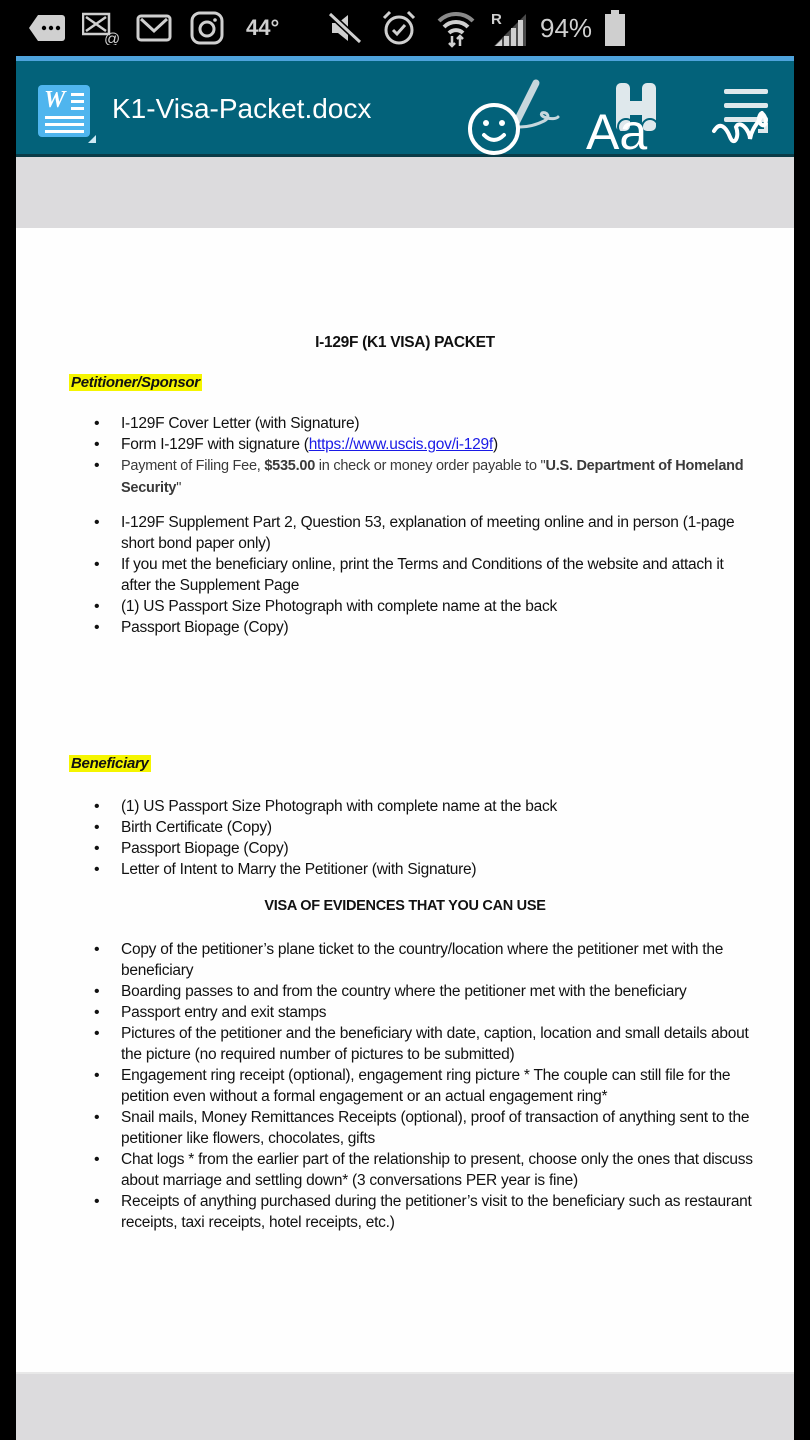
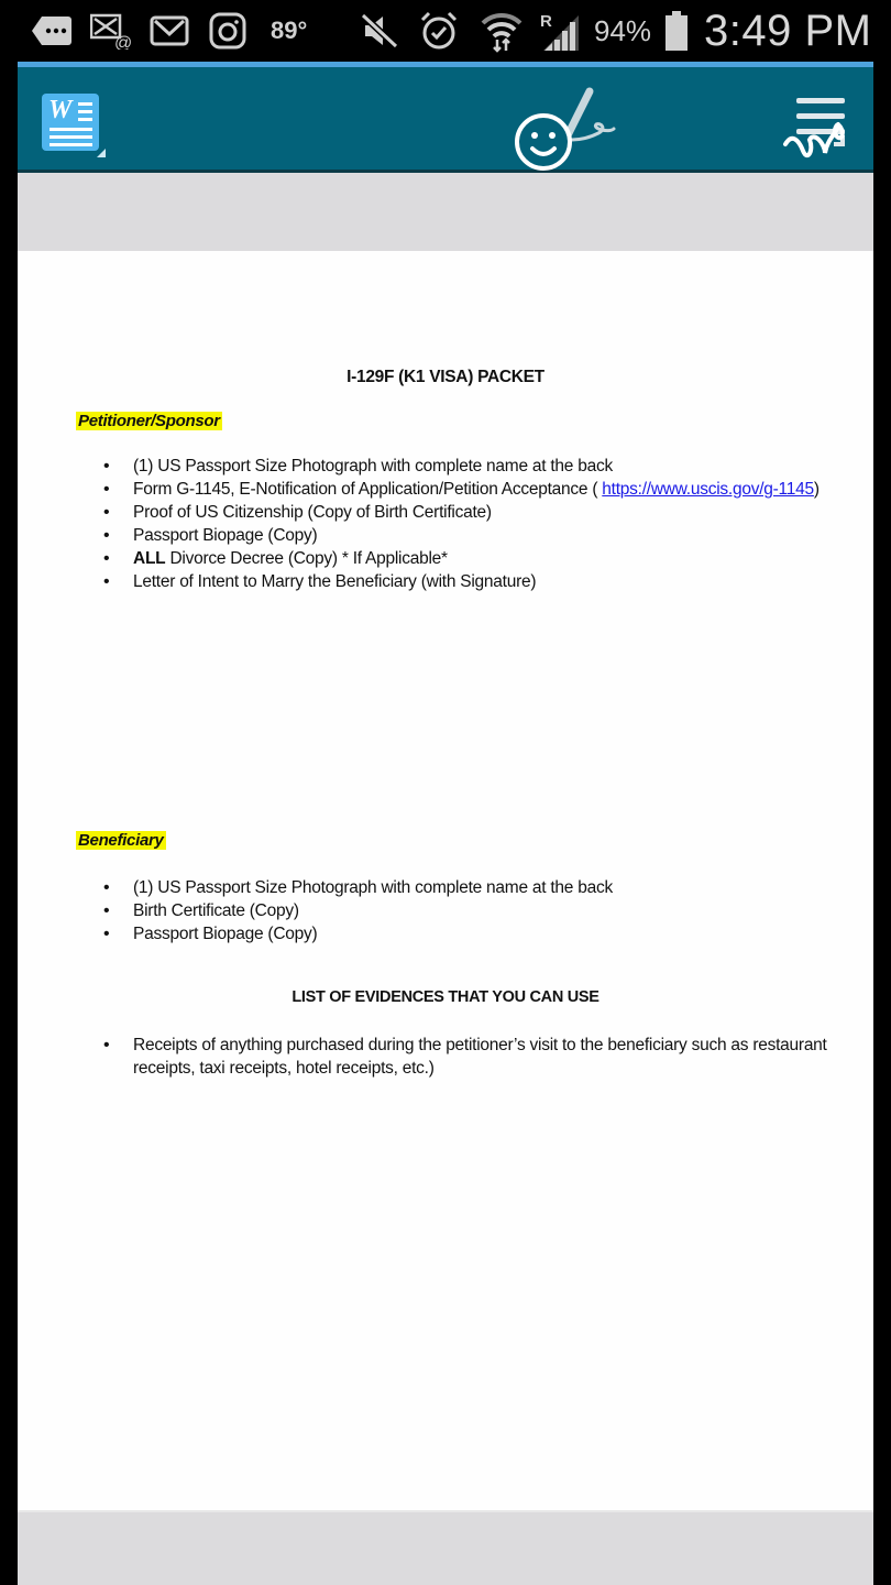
  @
- 44°
+ 89°
  R
  94%
+ 3:49 PM
  W
- K1-Visa-Packet.docx
- Aa
  I-129F (K1 VISA) PACKET
  Petitioner/Sponsor
- I-129F Cover Letter (with Signature)
- Form I-129F with signature (https://www.uscis.gov/i-129f)
- Payment of Filing Fee, $535.00 in check or money order payable to "U.S. Department of Homeland Security"
- I-129F Supplement Part 2, Question 53, explanation of meeting online and in person (1-page short bond paper only)
- If you met the beneficiary online, print the Terms and Conditions of the website and attach it after the Supplement Page
  (1) US Passport Size Photograph with complete name at the back
+ Form G-1145, E-Notification of Application/Petition Acceptance ( https://www.uscis.gov/g-1145)
+ Proof of US Citizenship (Copy of Birth Certificate)
  Passport Biopage (Copy)
+ ALL Divorce Decree (Copy) * If Applicable*
+ Letter of Intent to Marry the Beneficiary (with Signature)
  Beneficiary
  (1) US Passport Size Photograph with complete name at the back
  Birth Certificate (Copy)
  Passport Biopage (Copy)
- Letter of Intent to Marry the Petitioner (with Signature)
- VISA OF EVIDENCES THAT YOU CAN USE
+ LIST OF EVIDENCES THAT YOU CAN USE
- Copy of the petitioner’s plane ticket to the country/location where the petitioner met with the beneficiary
- Boarding passes to and from the country where the petitioner met with the beneficiary
- Passport entry and exit stamps
- Pictures of the petitioner and the beneficiary with date, caption, location and small details about the picture (no required number of pictures to be submitted)
- Engagement ring receipt (optional), engagement ring picture * The couple can still file for the petition even without a formal engagement or an actual engagement ring*
- Snail mails, Money Remittances Receipts (optional), proof of transaction of anything sent to the petitioner like flowers, chocolates, gifts
- Chat logs * from the earlier part of the relationship to present, choose only the ones that discuss about marriage and settling down* (3 conversations PER year is fine)
  Receipts of anything purchased during the petitioner’s visit to the beneficiary such as restaurant receipts, taxi receipts, hotel receipts, etc.)
